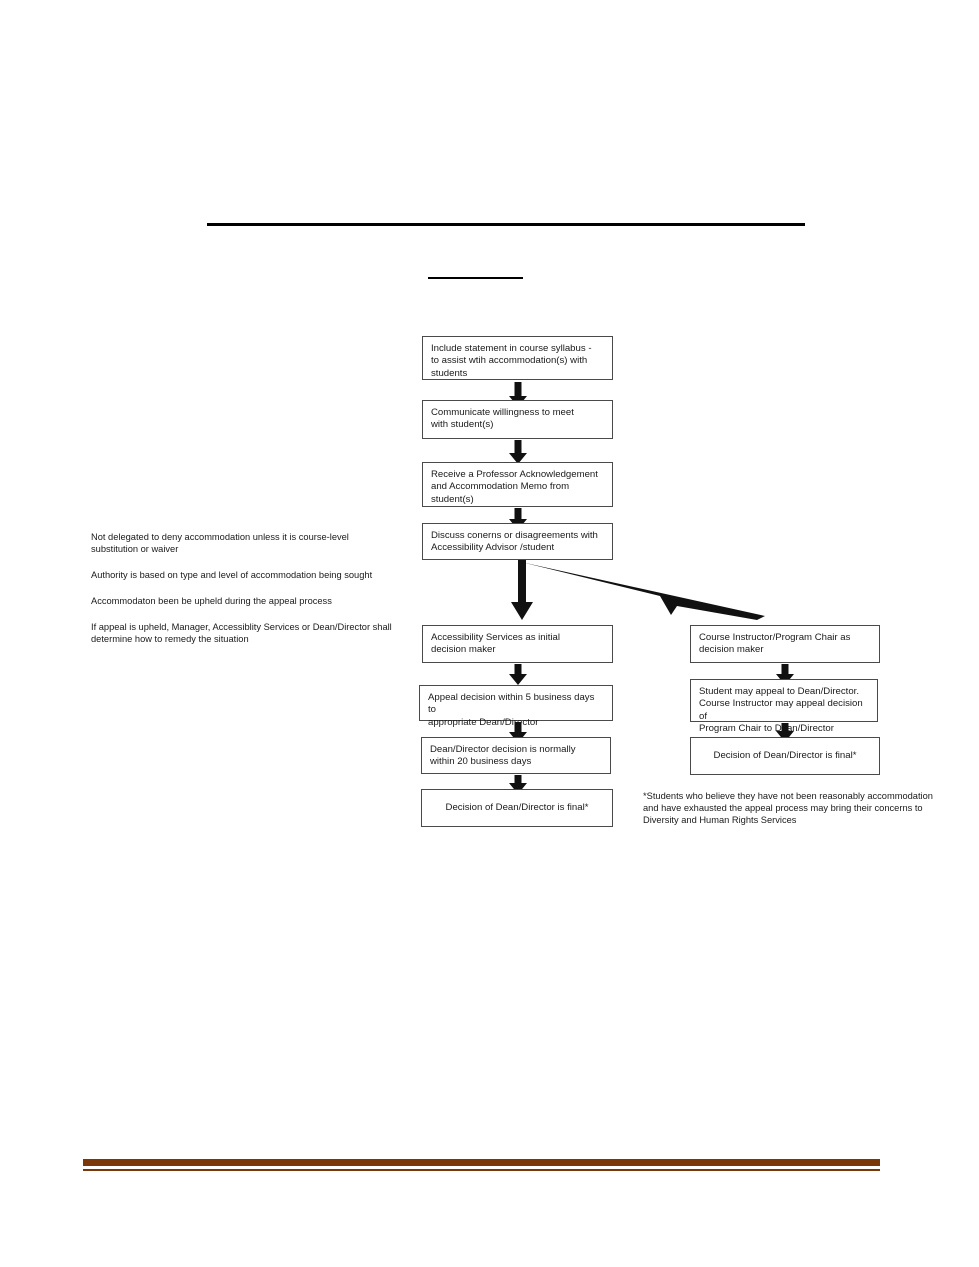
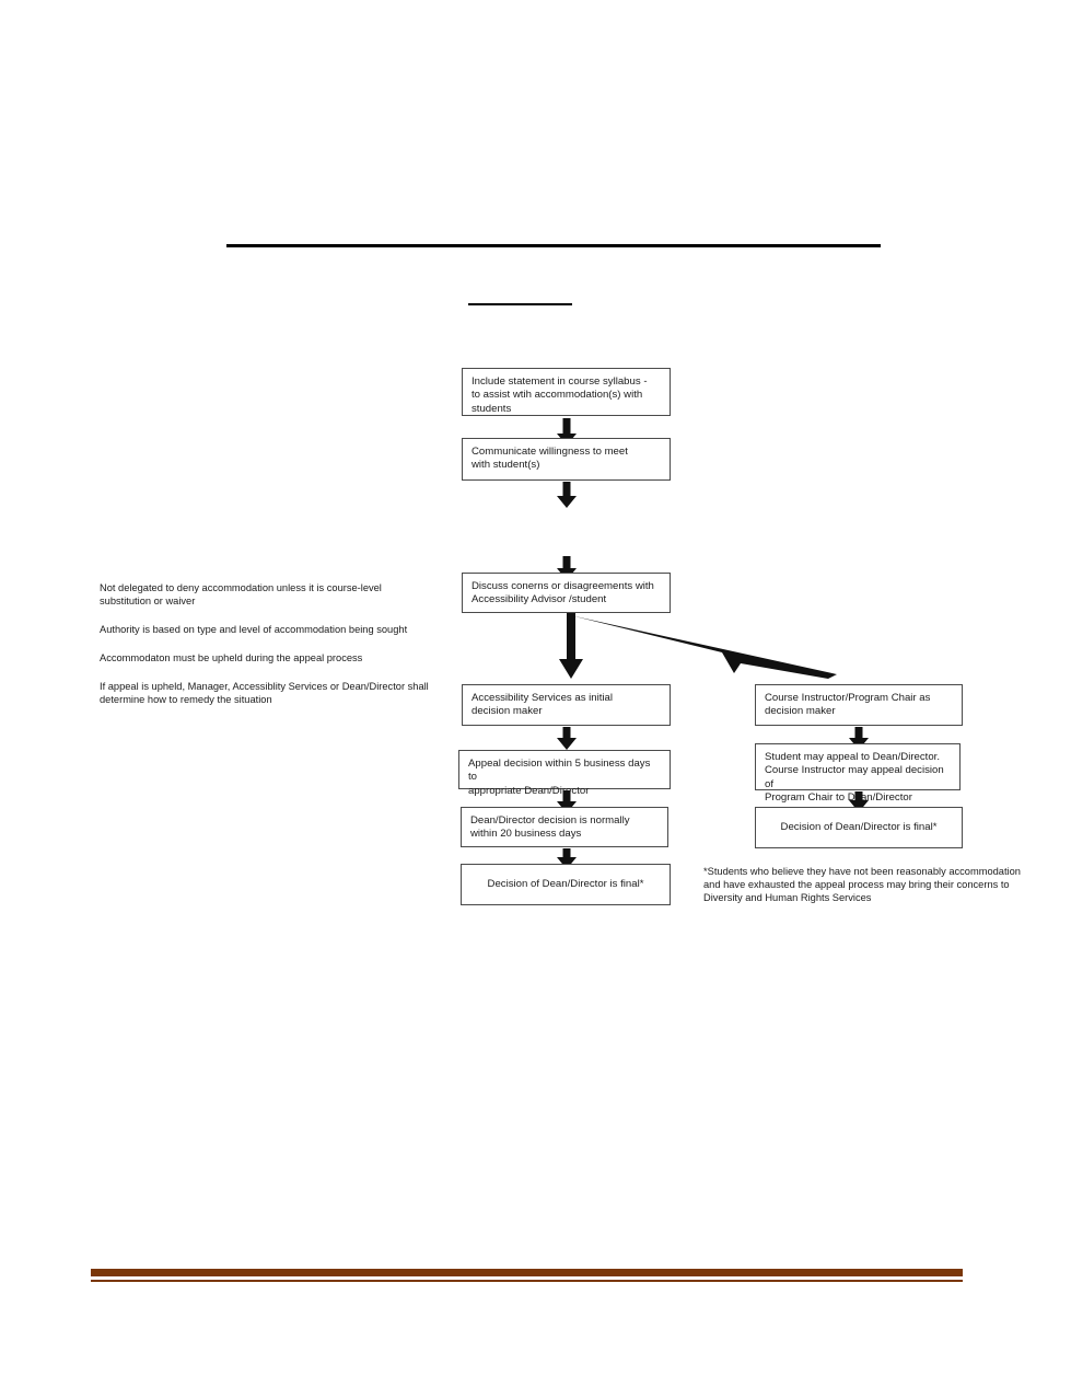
  Include statement in course syllabus -
  to assist wtih accommodation(s) with
  students
  Communicate willingness to meet
  with student(s)
- Receive a Professor Acknowledgement
- and Accommodation Memo from
- student(s)
  Discuss conerns or disagreements with
  Accessibility Advisor /student
  Accessibility Services as initial
  decision maker
  Appeal decision within 5 business days to
  appropriate Dean/Dictor
  Dean/Director decision is normally
  within 20 business days
  Decision of Dean/Director is final*
  Course Instructor/Program Chair as
  decision maker
  Student may appeal to Dean/Director.
  Course Instructor may appeal decision of
  Program Chair to Dan/Director
  Decision of Dean/Director is final*
  Not delegated to deny accommodation unless it is course-level substitution or waiver
  Authority is based on type and level of accommodation being sought
- Accommodaton been be upheld during the appeal process
+ Accommodaton must be upheld during the appeal process
  If appeal is upheld, Manager, Accessiblity Services or Dean/Director shall determine how to remedy the situation
  *Students who believe they have not been reasonably accommodation and have exhausted the appeal process may bring their concerns to Diversity and Human Rights Services
